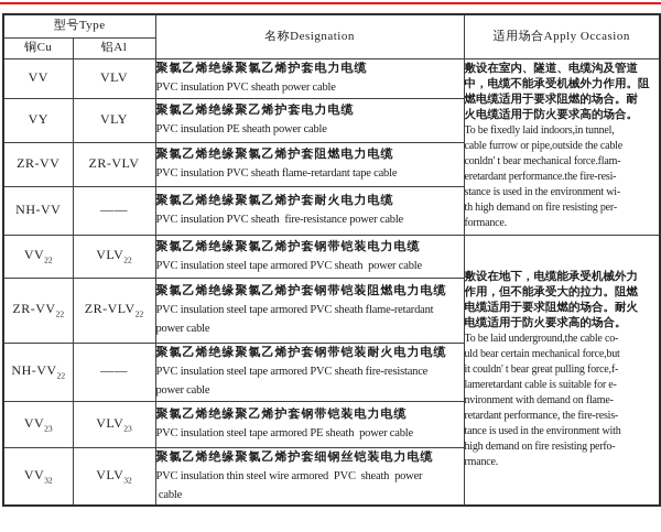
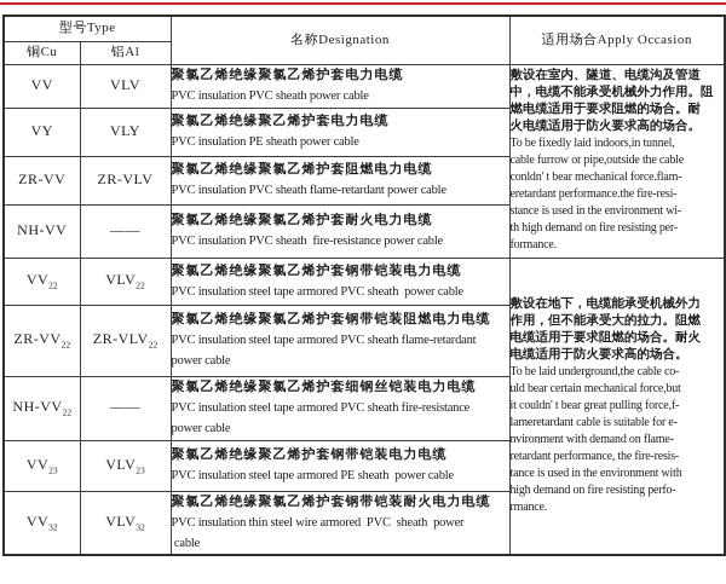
  型号Type	名称Designation	适用场合Apply Occasion
  铜Cu	铝Al
  VV	VLV	聚氯乙烯绝缘聚氯乙烯护套电力电缆 PVC insulation PVC sheath power cable	敷设在室内、隧道、电缆沟及管道 中，电缆不能承受机械外力作用。阻 燃电缆适用于要求阻燃的场合。耐 火电缆适用于防火要求高的场合。 To be fixedly laid indoors,in tunnel, cable furrow or pipe,outside the cable conldn' t bear mechanical force.flam- eretardant performance.the fire-resi- stance is used in the environment wi- th high demand on fire resisting per- formance.
  VY	VLY	聚氯乙烯绝缘聚乙烯护套电力电缆 PVC insulation PE sheath power cable
- ZR-VV	ZR-VLV	聚氯乙烯绝缘聚氯乙烯护套阻燃电力电缆 PVC insulation PVC sheath flame-retardant tape cable
+ ZR-VV	ZR-VLV	聚氯乙烯绝缘聚氯乙烯护套阻燃电力电缆 PVC insulation PVC sheath flame-retardant power cable
  NH-VV	——	聚氯乙烯绝缘聚氯乙烯护套耐火电力电缆 PVC insulation PVC sheath fire-resistance power cable
  VV22	VLV22	聚氯乙烯绝缘聚氯乙烯护套钢带铠装电力电缆 PVC insulation steel tape armored PVC sheath power cable	敷设在地下，电缆能承受机械外力 作用，但不能承受大的拉力。阻燃 电缆适用于要求阻燃的场合。耐火 电缆适用于防火要求高的场合。 To be laid underground,the cable co- uld bear certain mechanical force,but it couldn' t bear great pulling force,f- lameretardant cable is suitable for e- nvironment with demand on flame- retardant performance, the fire-resis- tance is used in the environment with high demand on fire resisting perfo- rmance.
  ZR-VV22	ZR-VLV22	聚氯乙烯绝缘聚氯乙烯护套钢带铠装阻燃电力电缆 PVC insulation steel tape armored PVC sheath flame-retardant power cable
- NH-VV22	——	聚氯乙烯绝缘聚氯乙烯护套钢带铠装耐火电力电缆 PVC insulation steel tape armored PVC sheath fire-resistance power cable
+ NH-VV22	——	聚氯乙烯绝缘聚氯乙烯护套细钢丝铠装电力电缆 PVC insulation steel tape armored PVC sheath fire-resistance power cable
  VV23	VLV23	聚氯乙烯绝缘聚乙烯护套钢带铠装电力电缆 PVC insulation steel tape armored PE sheath power cable
- VV32	VLV32	聚氯乙烯绝缘聚氯乙烯护套细钢丝铠装电力电缆 PVC insulation thin steel wire armored PVC sheath power cable
+ VV32	VLV32	聚氯乙烯绝缘聚氯乙烯护套钢带铠装耐火电力电缆 PVC insulation thin steel wire armored PVC sheath power cable
